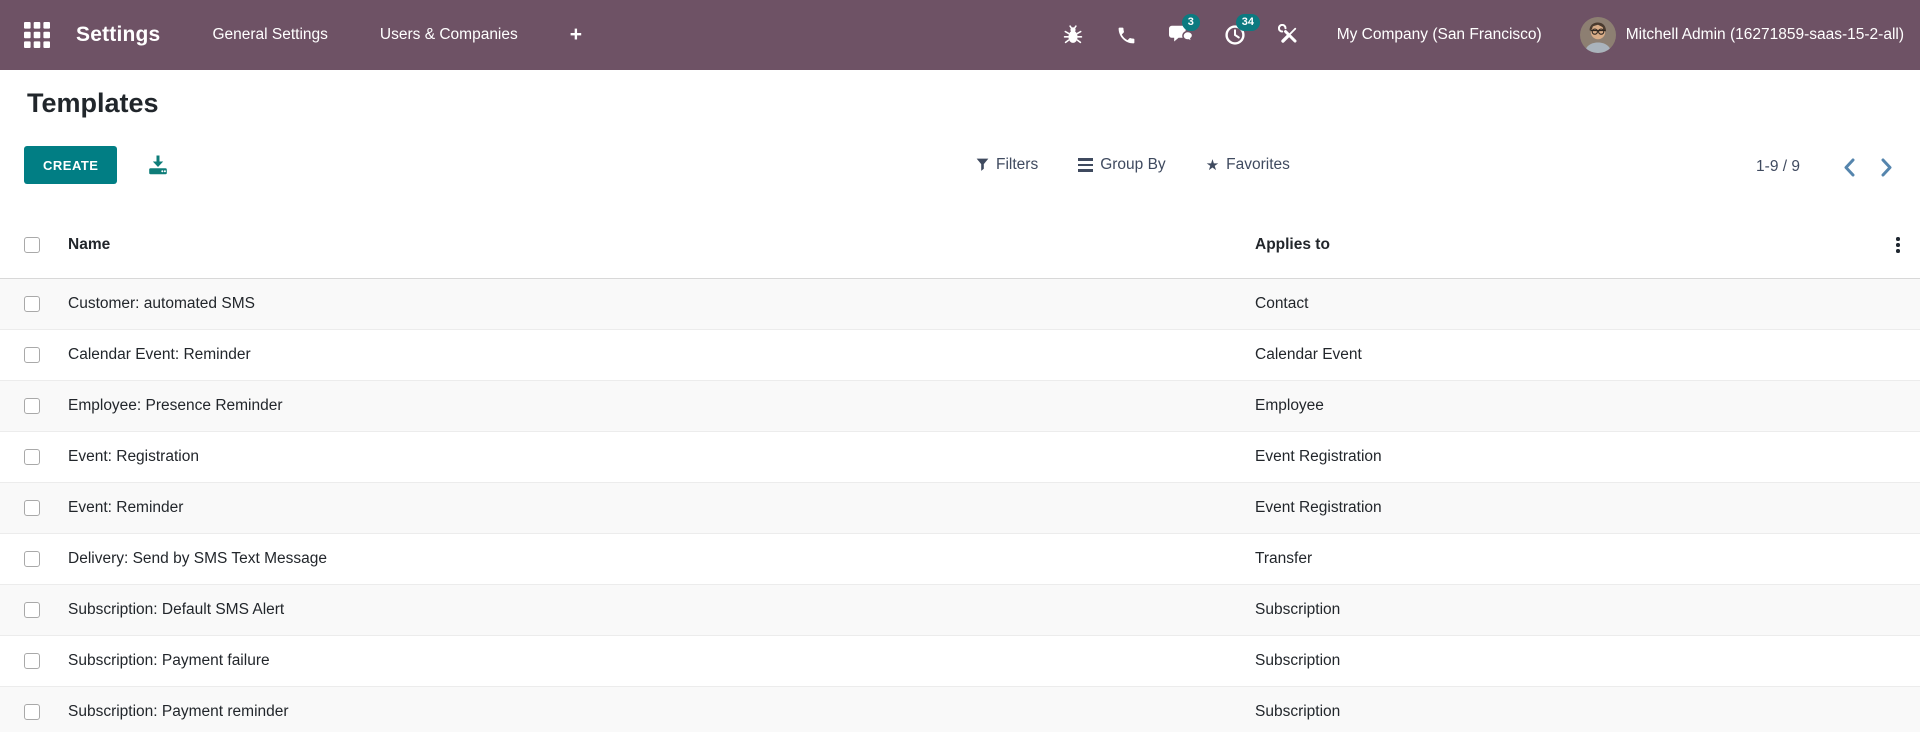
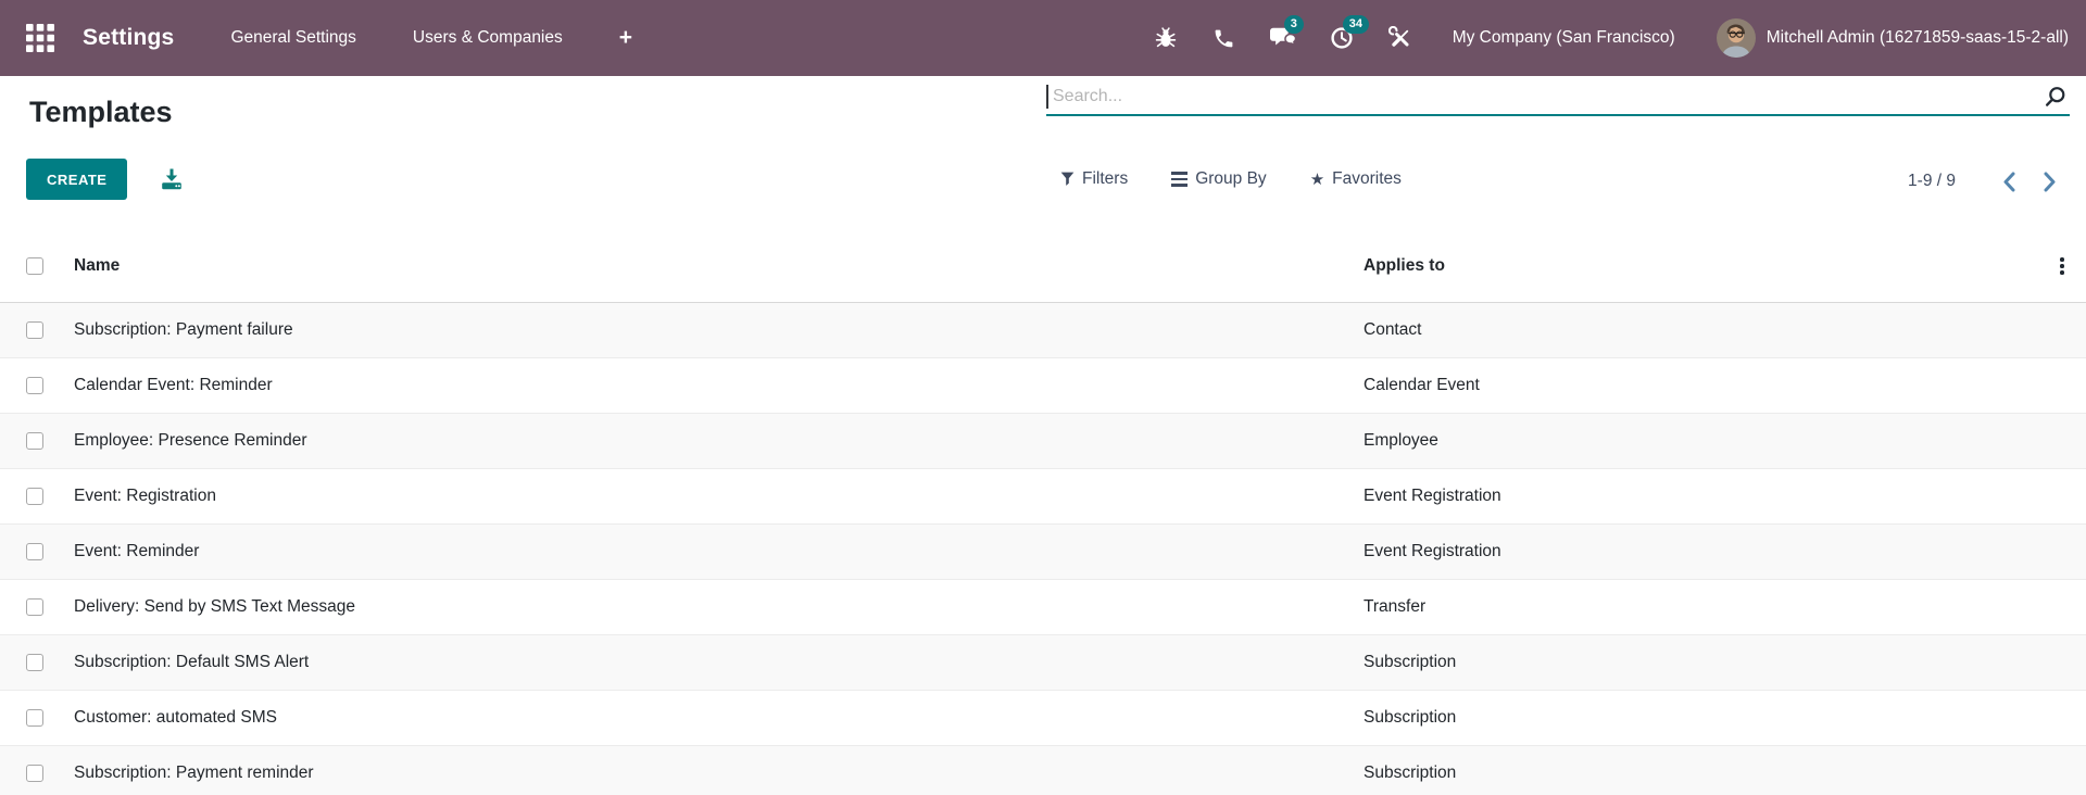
  Settings
  General Settings
  Users & Companies
  +
  3
  34
  My Company (San Francisco)
  Mitchell Admin (16271859-saas-15-2-all)
  Templates
+ Search...
  CREATE
  Filters
  Group By
  ★
  Favorites
  1-9 / 9
  Name
  Applies to
- Customer: automated SMS
+ Subscription: Payment failure
  Contact
  Calendar Event: Reminder
  Calendar Event
  Employee: Presence Reminder
  Employee
  Event: Registration
  Event Registration
  Event: Reminder
  Event Registration
  Delivery: Send by SMS Text Message
  Transfer
  Subscription: Default SMS Alert
  Subscription
- Subscription: Payment failure
+ Customer: automated SMS
  Subscription
  Subscription: Payment reminder
  Subscription
